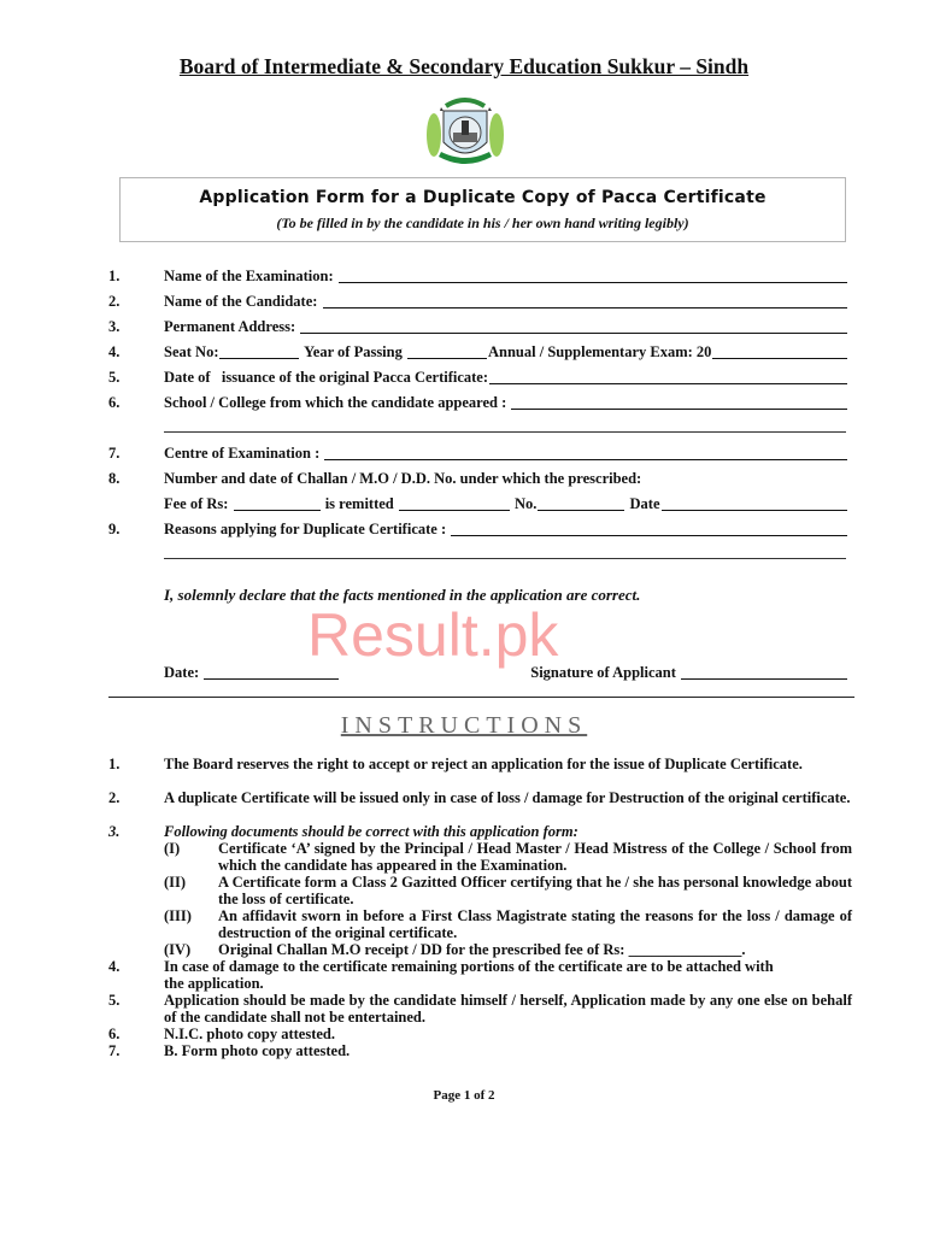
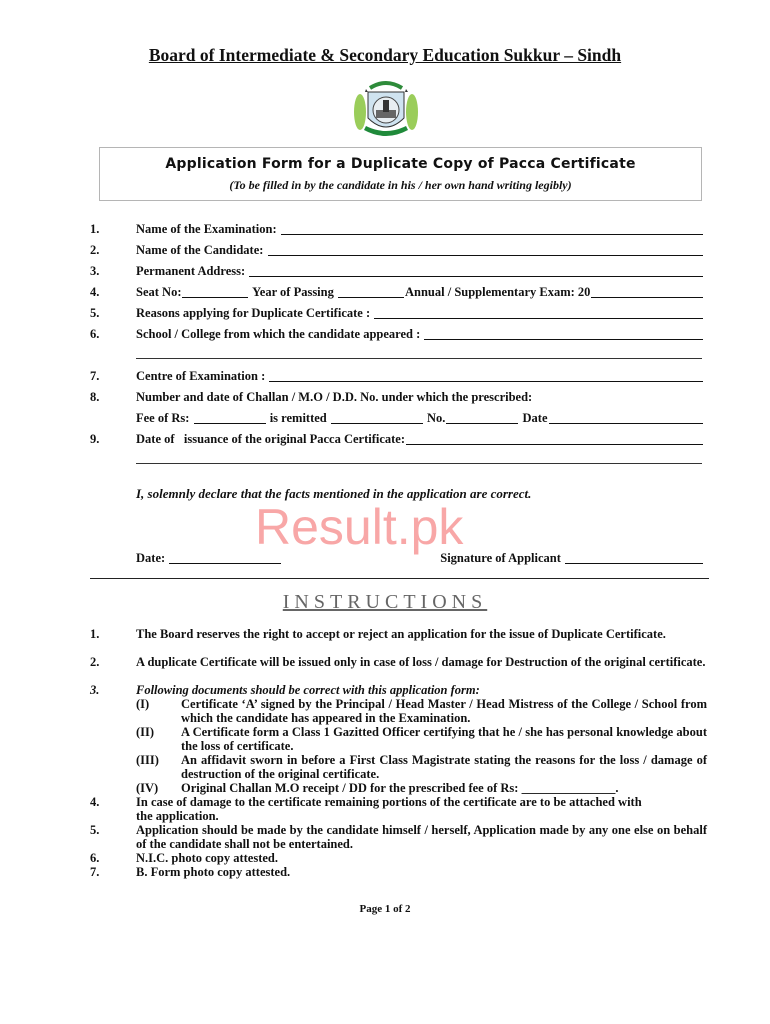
  Board of Intermediate & Secondary Education Sukkur – Sindh
  Application Form for a Duplicate Copy of Pacca Certificate
  (To be filled in by the candidate in his / her own hand writing legibly)
  1.
  Name of the Examination:
  2.
  Name of the Candidate:
  3.
  Permanent Address:
  4.
  Seat No:
  Year of Passing
  Annual / Supplementary Exam: 20
  5.
- Date of issuance of the original Pacca Certificate:
+ Reasons applying for Duplicate Certificate :
  6.
  School / College from which the candidate appeared :
  7.
  Centre of Examination :
  8.
  Number and date of Challan / M.O / D.D. No. under which the prescribed:
  Fee of Rs:
  is remitted
  No.
  Date
  9.
- Reasons applying for Duplicate Certificate :
+ Date of issuance of the original Pacca Certificate:
  I, solemnly declare that the facts mentioned in the application are correct.
  Result.pk
  Date:
  Signature of Applicant
  INSTRUCTIONS
  1.
  The Board reserves the right to accept or reject an application for the issue of Duplicate Certificate.
  2.
  A duplicate Certificate will be issued only in case of loss / damage for Destruction of the original certificate.
  3.
  Following documents should be correct with this application form:
  (I)
  Certificate ‘A’ signed by the Principal / Head Master / Head Mistress of the College / School from which the candidate has appeared in the Examination.
  (II)
- A Certificate form a Class 2 Gazitted Officer certifying that he / she has personal knowledge about the loss of certificate.
+ A Certificate form a Class 1 Gazitted Officer certifying that he / she has personal knowledge about the loss of certificate.
  (III)
  An affidavit sworn in before a First Class Magistrate stating the reasons for the loss / damage of destruction of the original certificate.
  (IV)
  Original Challan M.O receipt / DD for the prescribed fee of Rs: _______________.
  4.
  In case of damage to the certificate remaining portions of the certificate are to be attached with the application.
  5.
  Application should be made by the candidate himself / herself, Application made by any one else on behalf of the candidate shall not be entertained.
  6.
  N.I.C. photo copy attested.
  7.
  B. Form photo copy attested.
  Page 1 of 2
